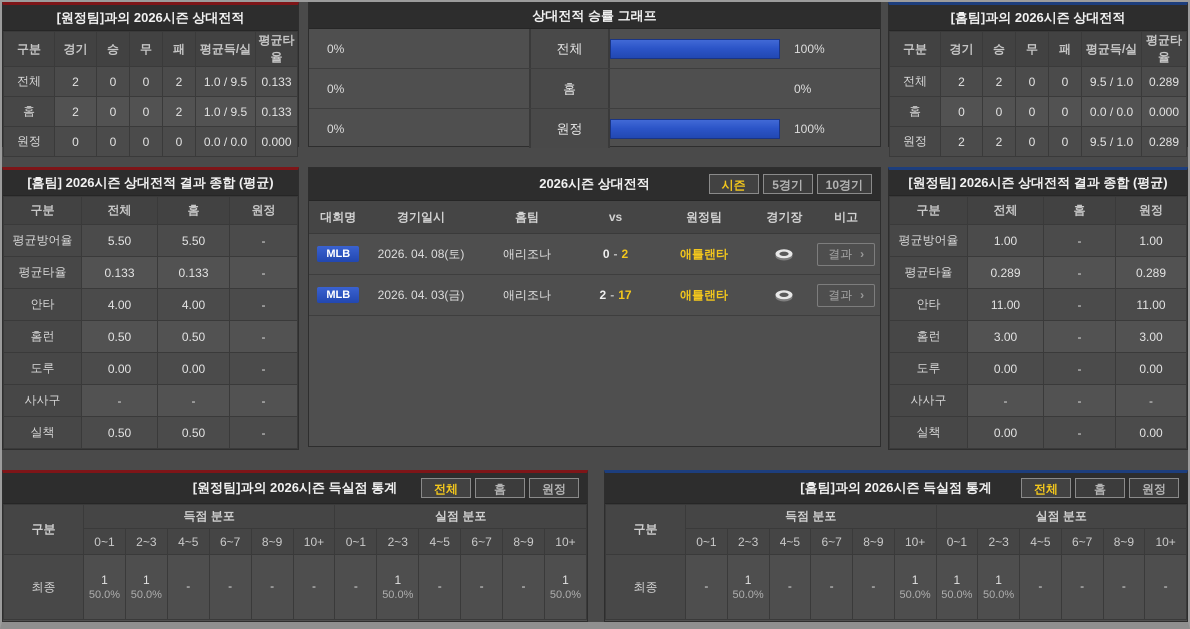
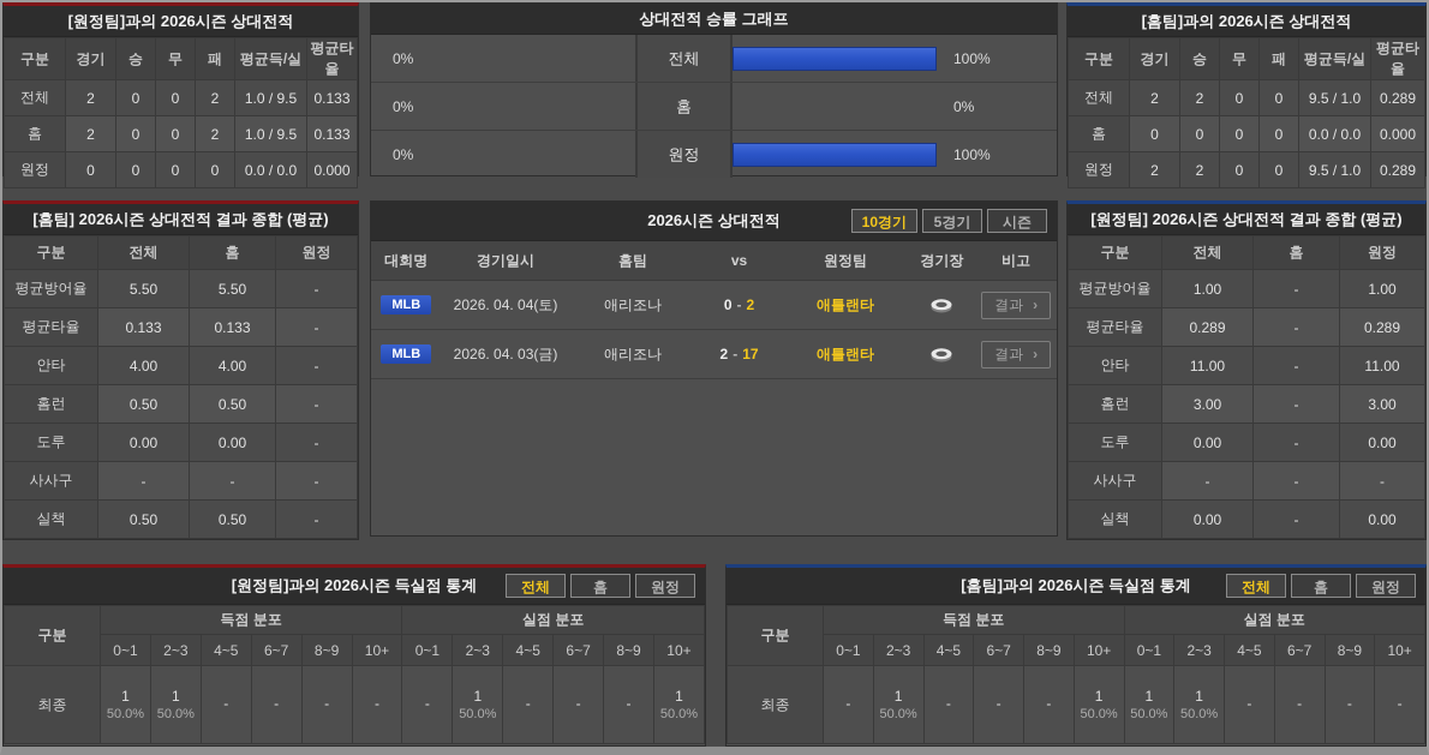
  [원정팀]과의 2026시즌 상대전적
  구분	경기	승	무	패	평균득/실	평균타율
  전체	2	0	0	2	1.0 / 9.5	0.133
  홈	2	0	0	2	1.0 / 9.5	0.133
  원정	0	0	0	0	0.0 / 0.0	0.000
  상대전적 승률 그래프
  0%
  전체
  100%
  0%
  홈
  0%
  0%
  원정
  100%
  [홈팀]과의 2026시즌 상대전적
  구분	경기	승	무	패	평균득/실	평균타율
  전체	2	2	0	0	9.5 / 1.0	0.289
  홈	0	0	0	0	0.0 / 0.0	0.000
  원정	2	2	0	0	9.5 / 1.0	0.289
  [홈팀] 2026시즌 상대전적 결과 종합 (평균)
  구분	전체	홈	원정
  평균방어율	5.50	5.50	-
  평균타율	0.133	0.133	-
  안타	4.00	4.00	-
  홈런	0.50	0.50	-
  도루	0.00	0.00	-
  사사구	-	-	-
  실책	0.50	0.50	-
  2026시즌 상대전적
- 시즌
+ 10경기
  5경기
- 10경기
+ 시즌
  대회명
  경기일시
  홈팀
  vs
  원정팀
  경기장
  비고
  MLB
- 2026. 04. 08(토)
+ 2026. 04. 04(토)
  애리조나
  0 - 2
  애틀랜타
  결과
  ›
  MLB
  2026. 04. 03(금)
  애리조나
  2 - 17
  애틀랜타
  결과
  ›
  [원정팀] 2026시즌 상대전적 결과 종합 (평균)
  구분	전체	홈	원정
  평균방어율	1.00	-	1.00
  평균타율	0.289	-	0.289
  안타	11.00	-	11.00
  홈런	3.00	-	3.00
  도루	0.00	-	0.00
  사사구	-	-	-
  실책	0.00	-	0.00
  [원정팀]과의 2026시즌 득실점 통계
  전체
  홈
  원정
  구분	득점 분포	실점 분포
  0~1	2~3	4~5	6~7	8~9	10+	0~1	2~3	4~5	6~7	8~9	10+
  최종	150.0%	150.0%	-	-	-	-	-	150.0%	-	-	-	150.0%
  [홈팀]과의 2026시즌 득실점 통계
  전체
  홈
  원정
  구분	득점 분포	실점 분포
  0~1	2~3	4~5	6~7	8~9	10+	0~1	2~3	4~5	6~7	8~9	10+
  최종	-	150.0%	-	-	-	150.0%	150.0%	150.0%	-	-	-	-
